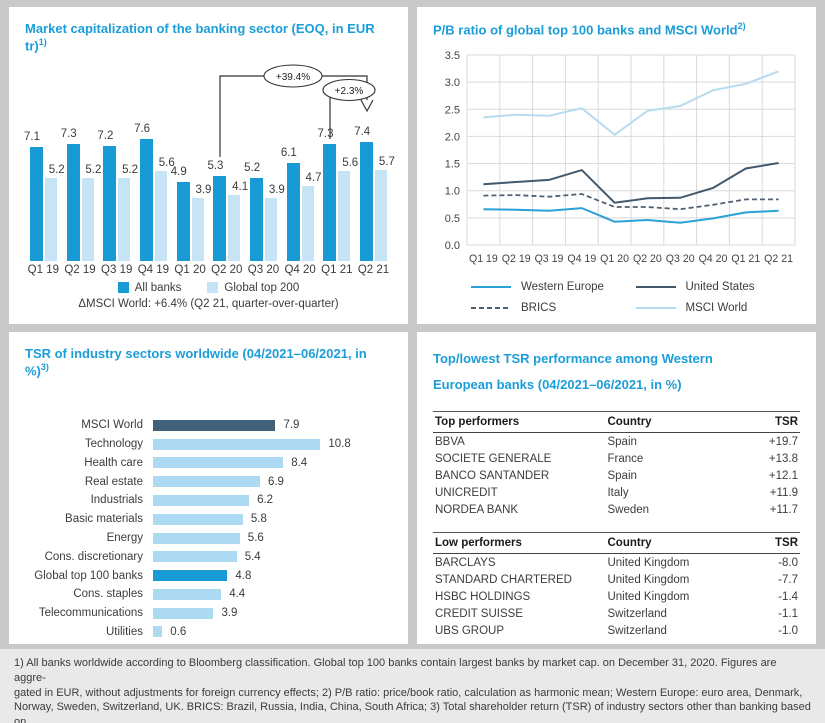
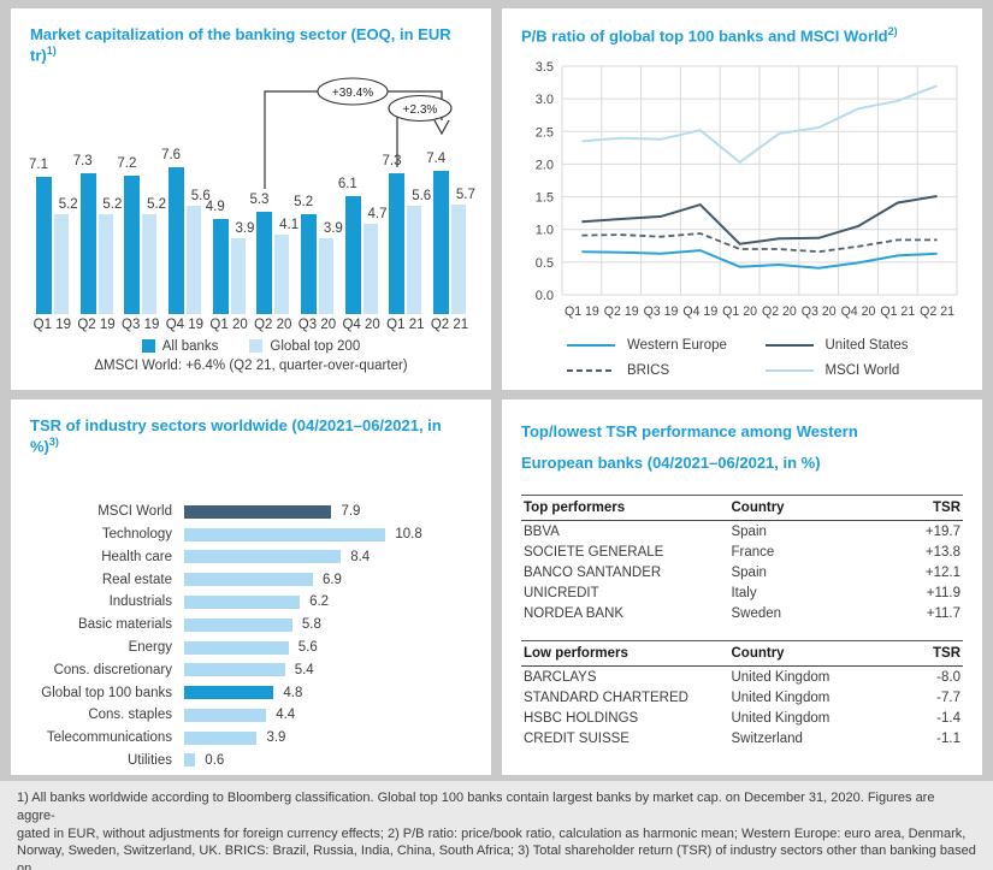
  Market capitalization of the banking sector (EOQ, in EUR tr)1)
  7.1
  5.2
  7.3
  5.2
  7.2
  5.2
  7.6
  5.6
  4.9
  3.9
  5.3
  4.1
  5.2
  3.9
  6.1
  4.7
  5.6
  7.4
  5.7
  +39.4%
  +2.3%
  Q1 19
  Q2 19
  Q3 19
  Q4 19
  Q1 20
  Q2 20
  Q3 20
  Q4 20
  Q1 21
  Q2 21
  All banks
  Global top 200
  ΔMSCI World: +6.4% (Q2 21, quarter-over-quarter)
  P/B ratio of global top 100 banks and MSCI World2)
  0.0
  0.5
  1.0
  1.5
  2.0
  2.5
  3.0
  3.5
  Q1 19
  Q2 19
  Q3 19
  Q4 19
  Q1 20
  Q2 20
  Q3 20
  Q4 20
  Q1 21
  Q2 21
  Western Europe
  United States
  BRICS
  MSCI World
  TSR of industry sectors worldwide (04/2021–06/2021, in %)3)
  MSCI World
  7.9
  Technology
  10.8
  Health care
  8.4
  Real estate
  6.9
  Industrials
  6.2
  Basic materials
  5.8
  Energy
  5.6
  Cons. discretionary
  5.4
  Global top 100 banks
  4.8
  Cons. staples
  4.4
  Telecommunications
  3.9
  Utilities
  0.6
  Top/lowest TSR performance among Western European banks (04/2021–06/2021, in %)
  Top performers	Country	TSR
  BBVA	Spain	+19.7
  SOCIETE GENERALE	France	+13.8
  BANCO SANTANDER	Spain	+12.1
  UNICREDIT	Italy	+11.9
  NORDEA BANK	Sweden	+11.7
  Low performers	Country	TSR
  BARCLAYS	United Kingdom	-8.0
  STANDARD CHARTERED	United Kingdom	-7.7
  HSBC HOLDINGS	United Kingdom	-1.4
  CREDIT SUISSE	Switzerland	-1.1
- UBS GROUP	Switzerland	-1.0
  1) All banks worldwide according to Bloomberg classification. Global top 100 banks contain largest banks by market cap. on December 31, 2020. Figures are aggre-
  gated in EUR, without adjustments for foreign currency effects; 2) P/B ratio: price/book ratio, calculation as harmonic mean; Western Europe: euro area, Denmark,
  Norway, Sweden, Switzerland, UK. BRICS: Brazil, Russia, India, China, South Africa; 3) Total shareholder return (TSR) of industry sectors other than banking based on
